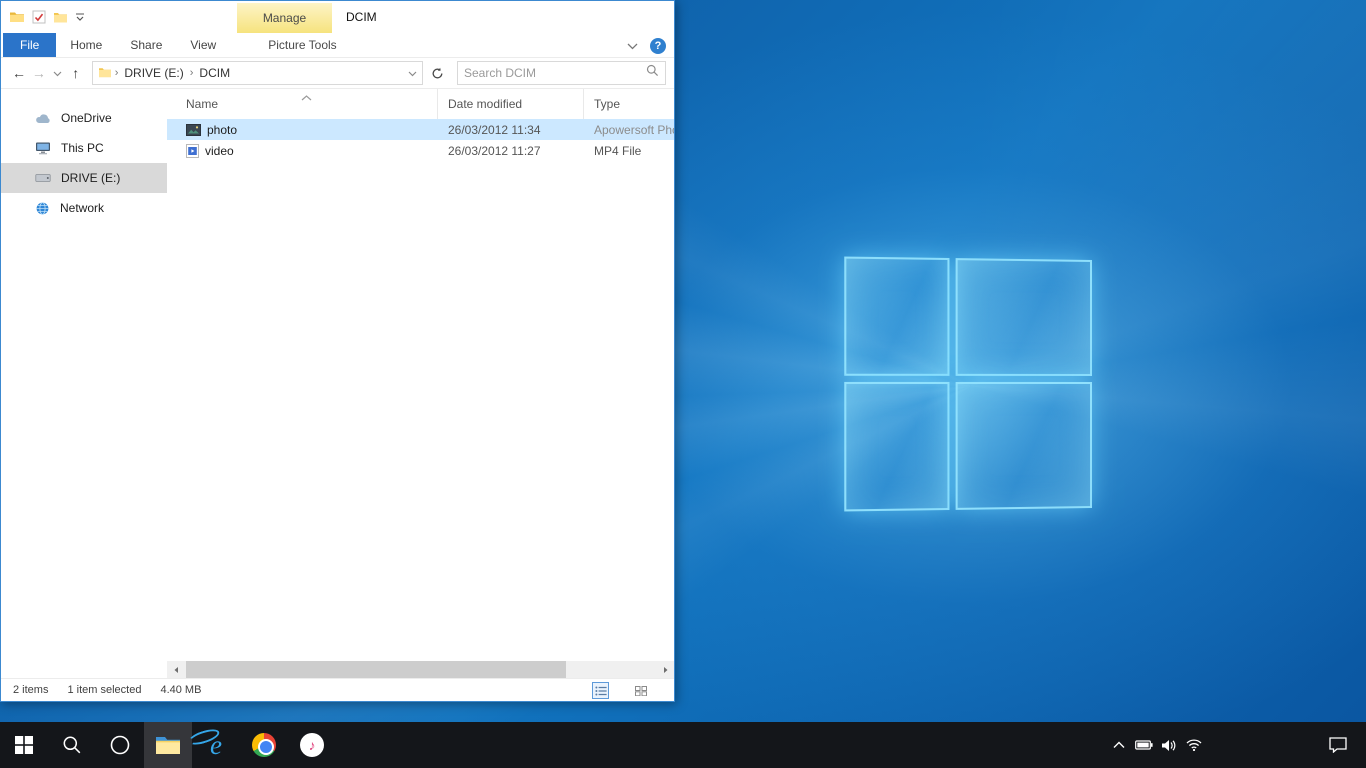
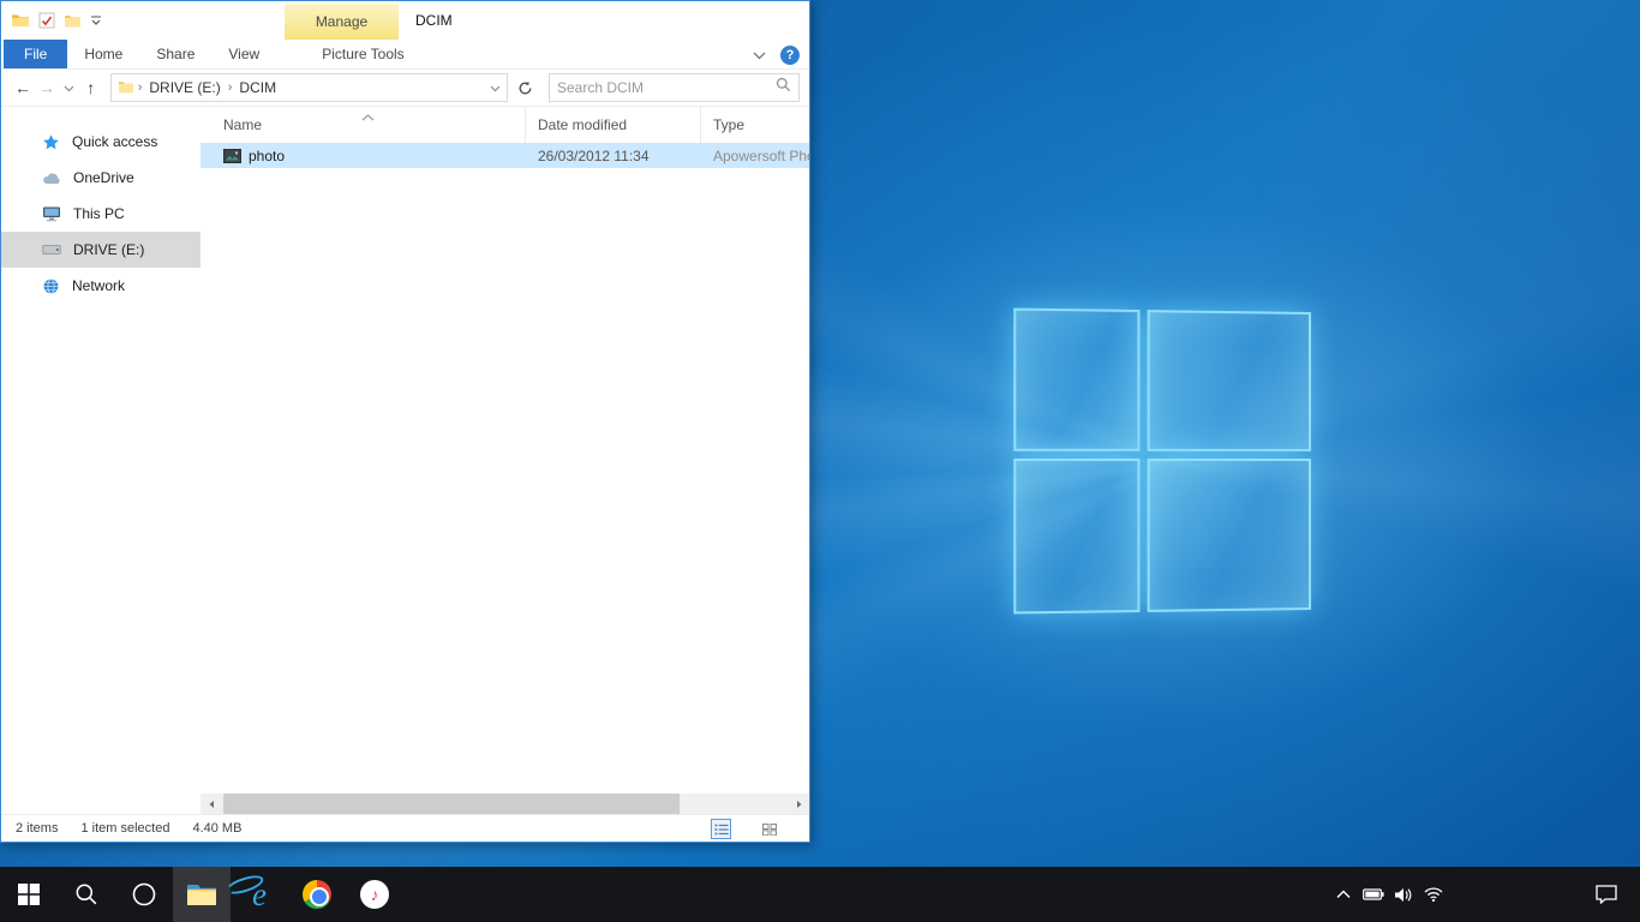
  Manage
  DCIM
  File
  Home
  Share
  View
  Picture Tools
  ?
  ←
  →
  ↑
  ›
  DRIVE (E:)
  ›
  DCIM
  Search DCIM
+ Quick access
  OneDrive
  This PC
  DRIVE (E:)
  Network
  Name
  Date modified
  Type
  photo
  26/03/2012 11:34
  Apowersoft Ph
- video
- 26/03/2012 11:27
- MP4 File
  2 items
  1 item selected
  4.40 MB
  e
  ♪
